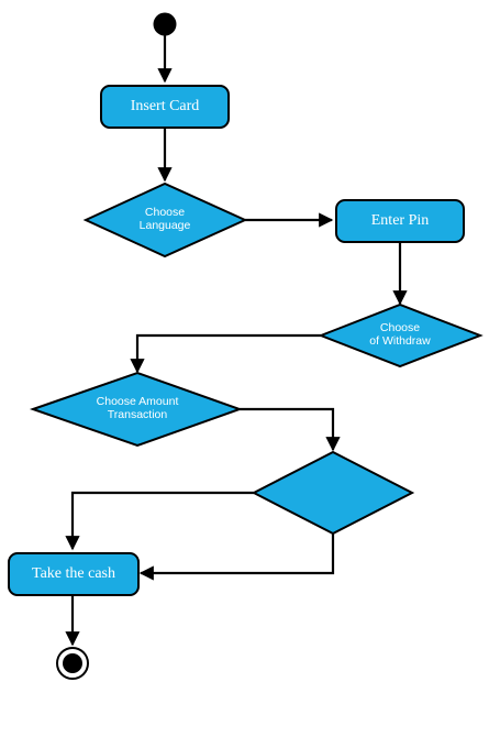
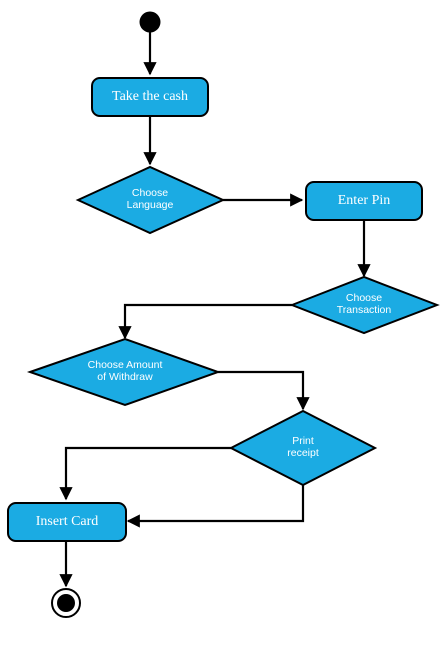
- Insert Card
+ Take the cash
  Choose
  Language
  Enter Pin
  Choose
- of Withdraw
+ Transaction
  Choose Amount
- Transaction
+ of Withdraw
+ Print
+ receipt
- Take the cash
+ Insert Card
